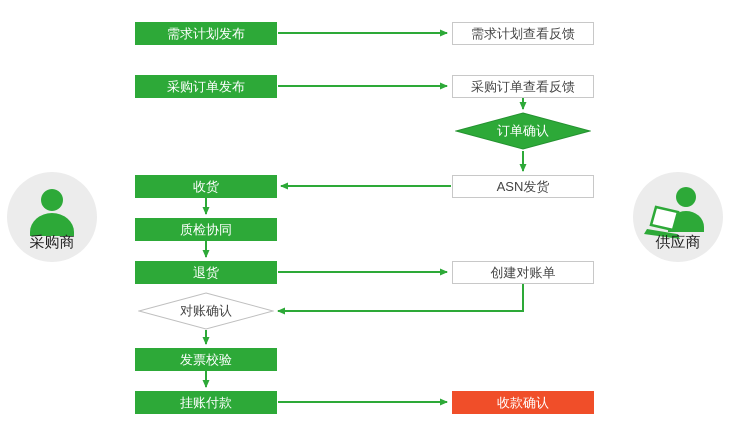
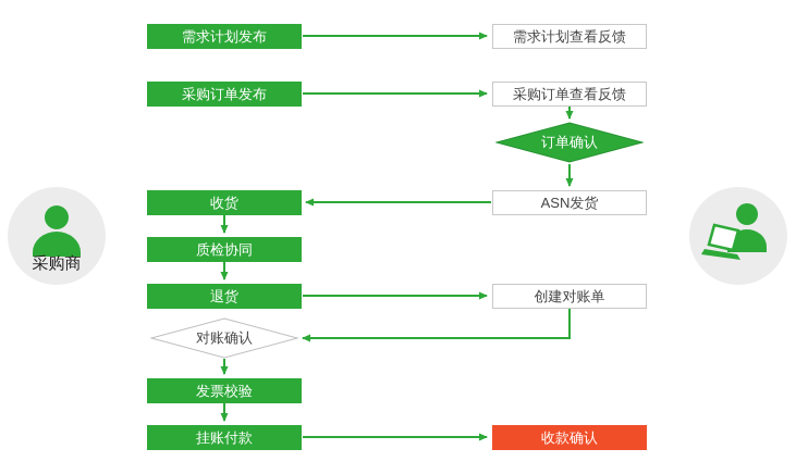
  采购商
- 供应商
  需求计划发布
  采购订单发布
  收货
  质检协同
  退货
  发票校验
  挂账付款
  对账确认
  需求计划查看反馈
  采购订单查看反馈
  ASN发货
  创建对账单
  收款确认
  订单确认
